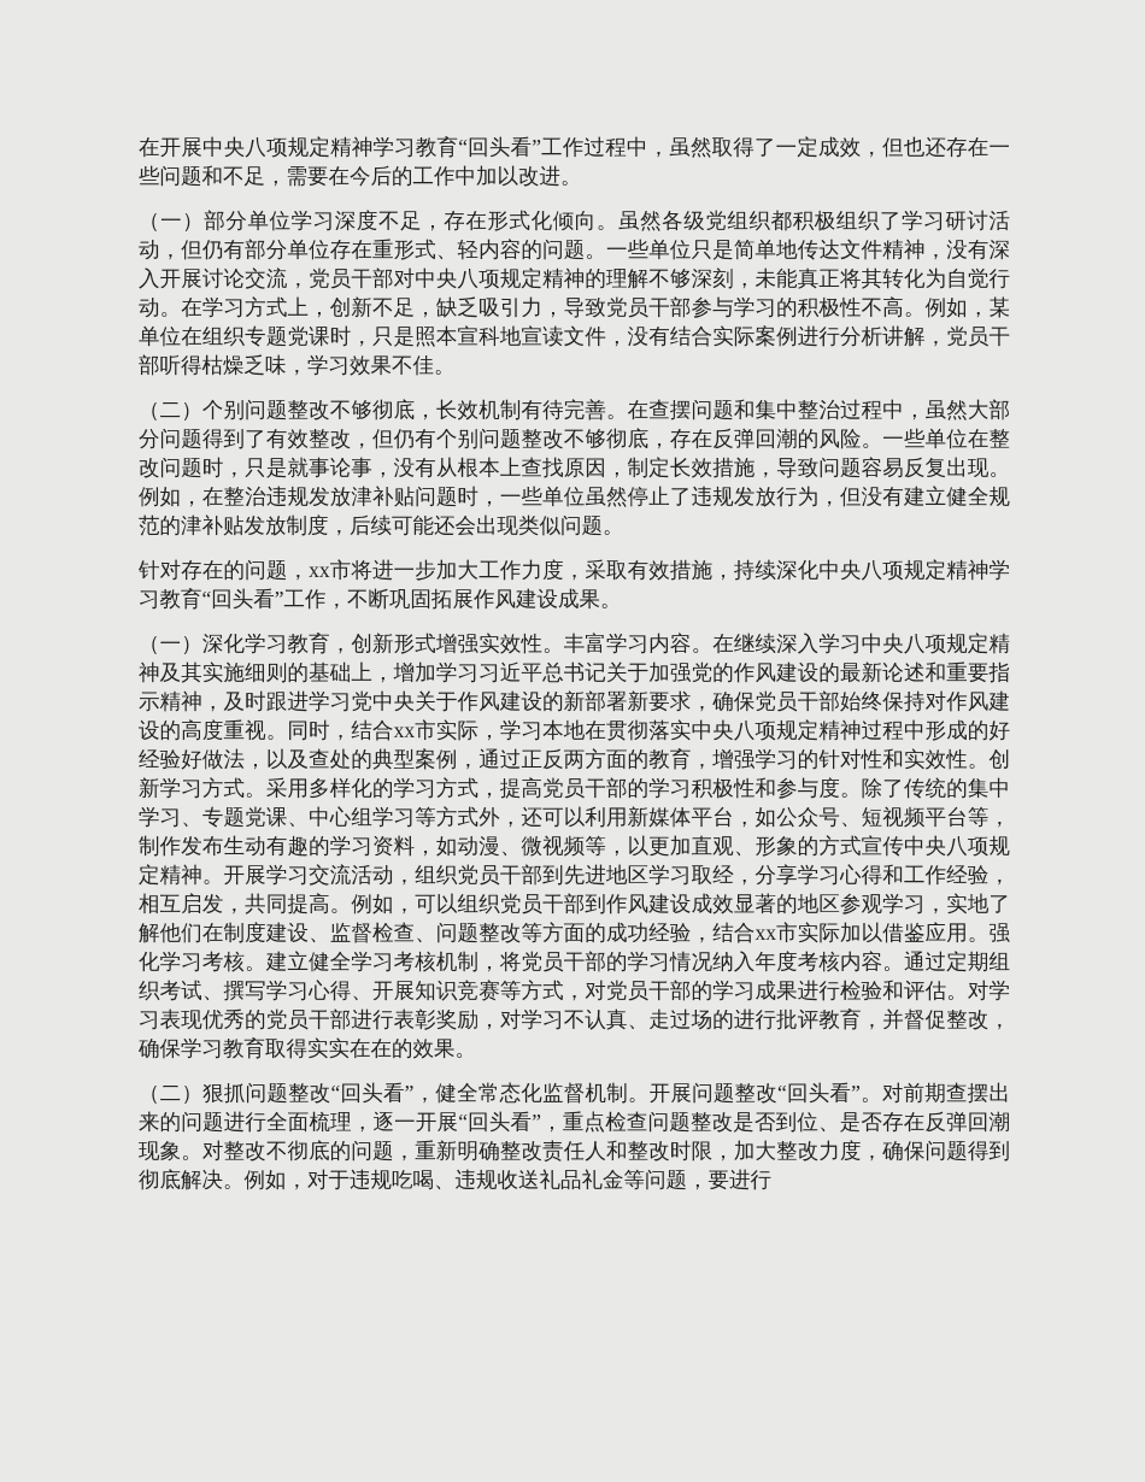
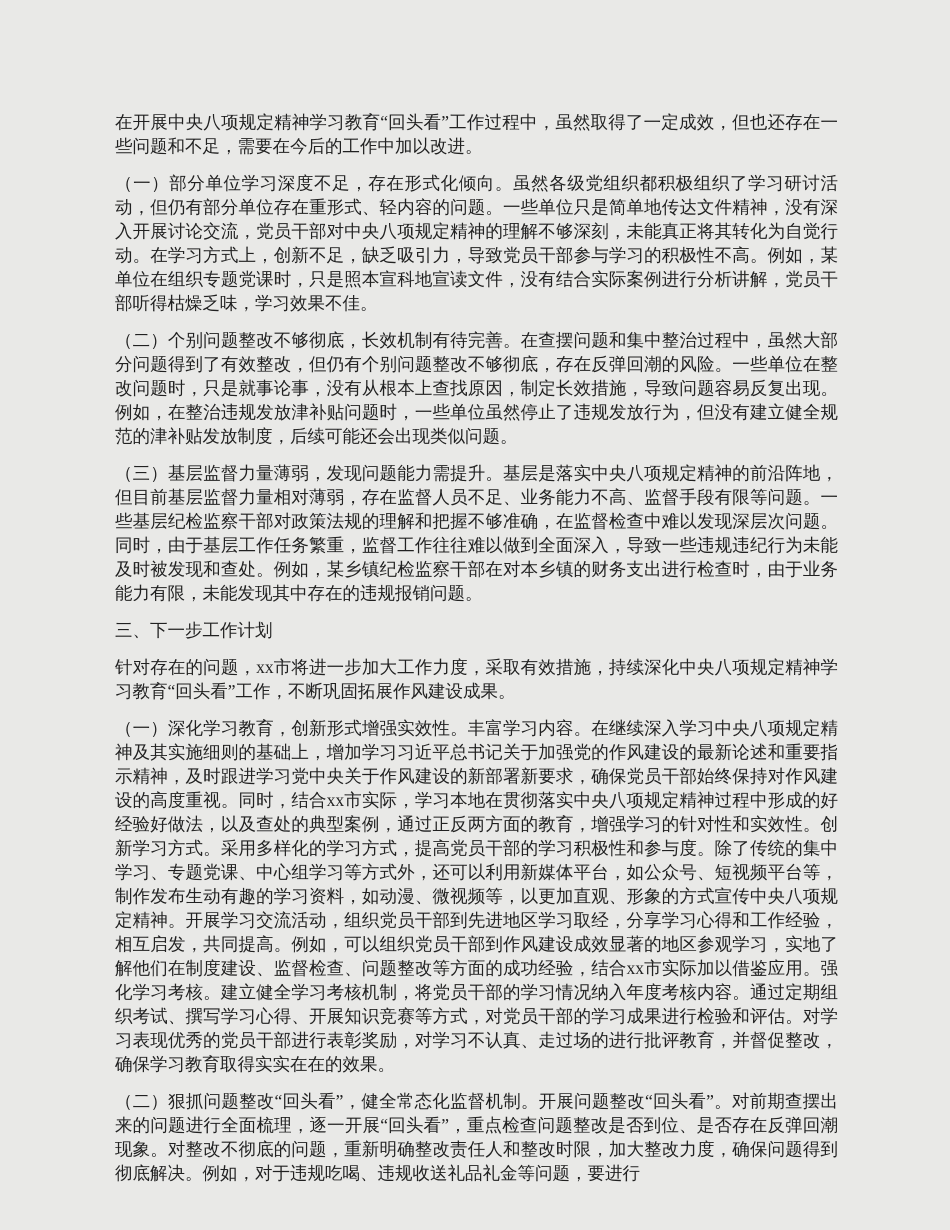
  在开展中央八项规定精神学习教育“回头看”工作过程中，虽然取得了一定成效，但也还存在一些问题和不足，需要在今后的工作中加以改进。
  （一）部分单位学习深度不足，存在形式化倾向。虽然各级党组织都积极组织了学习研讨活动，但仍有部分单位存在重形式、轻内容的问题。一些单位只是简单地传达文件精神，没有深入开展讨论交流，党员干部对中央八项规定精神的理解不够深刻，未能真正将其转化为自觉行动。在学习方式上，创新不足，缺乏吸引力，导致党员干部参与学习的积极性不高。例如，某单位在组织专题党课时，只是照本宣科地宣读文件，没有结合实际案例进行分析讲解，党员干部听得枯燥乏味，学习效果不佳。
  （二）个别问题整改不够彻底，长效机制有待完善。在查摆问题和集中整治过程中，虽然大部分问题得到了有效整改，但仍有个别问题整改不够彻底，存在反弹回潮的风险。一些单位在整改问题时，只是就事论事，没有从根本上查找原因，制定长效措施，导致问题容易反复出现。例如，在整治违规发放津补贴问题时，一些单位虽然停止了违规发放行为，但没有建立健全规范的津补贴发放制度，后续可能还会出现类似问题。
+ （三）基层监督力量薄弱，发现问题能力需提升。基层是落实中央八项规定精神的前沿阵地，但目前基层监督力量相对薄弱，存在监督人员不足、业务能力不高、监督手段有限等问题。一些基层纪检监察干部对政策法规的理解和把握不够准确，在监督检查中难以发现深层次问题。同时，由于基层工作任务繁重，监督工作往往难以做到全面深入，导致一些违规违纪行为未能及时被发现和查处。例如，某乡镇纪检监察干部在对本乡镇的财务支出进行检查时，由于业务能力有限，未能发现其中存在的违规报销问题。
+ 三、下一步工作计划
  针对存在的问题，xx市将进一步加大工作力度，采取有效措施，持续深化中央八项规定精神学习教育“回头看”工作，不断巩固拓展作风建设成果。
  （一）深化学习教育，创新形式增强实效性。丰富学习内容。在继续深入学习中央八项规定精神及其实施细则的基础上，增加学习习近平总书记关于加强党的作风建设的最新论述和重要指示精神，及时跟进学习党中央关于作风建设的新部署新要求，确保党员干部始终保持对作风建设的高度重视。同时，结合xx市实际，学习本地在贯彻落实中央八项规定精神过程中形成的好经验好做法，以及查处的典型案例，通过正反两方面的教育，增强学习的针对性和实效性。创新学习方式。采用多样化的学习方式，提高党员干部的学习积极性和参与度。除了传统的集中学习、专题党课、中心组学习等方式外，还可以利用新媒体平台，如公众号、短视频平台等，制作发布生动有趣的学习资料，如动漫、微视频等，以更加直观、形象的方式宣传中央八项规定精神。开展学习交流活动，组织党员干部到先进地区学习取经，分享学习心得和工作经验，相互启发，共同提高。例如，可以组织党员干部到作风建设成效显著的地区参观学习，实地了解他们在制度建设、监督检查、问题整改等方面的成功经验，结合xx市实际加以借鉴应用。强化学习考核。建立健全学习考核机制，将党员干部的学习情况纳入年度考核内容。通过定期组织考试、撰写学习心得、开展知识竞赛等方式，对党员干部的学习成果进行检验和评估。对学习表现优秀的党员干部进行表彰奖励，对学习不认真、走过场的进行批评教育，并督促整改，确保学习教育取得实实在在的效果。
  （二）狠抓问题整改“回头看”，健全常态化监督机制。开展问题整改“回头看”。对前期查摆出来的问题进行全面梳理，逐一开展“回头看”，重点检查问题整改是否到位、是否存在反弹回潮现象。对整改不彻底的问题，重新明确整改责任人和整改时限，加大整改力度，确保问题得到彻底解决。例如，对于违规吃喝、违规收送礼品礼金等问题，要进行
